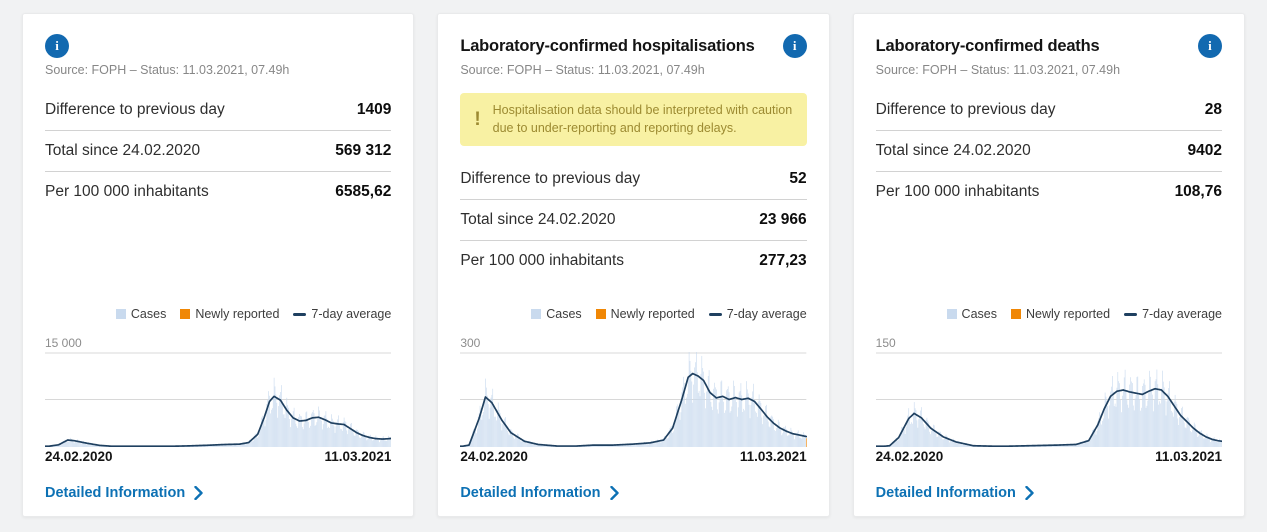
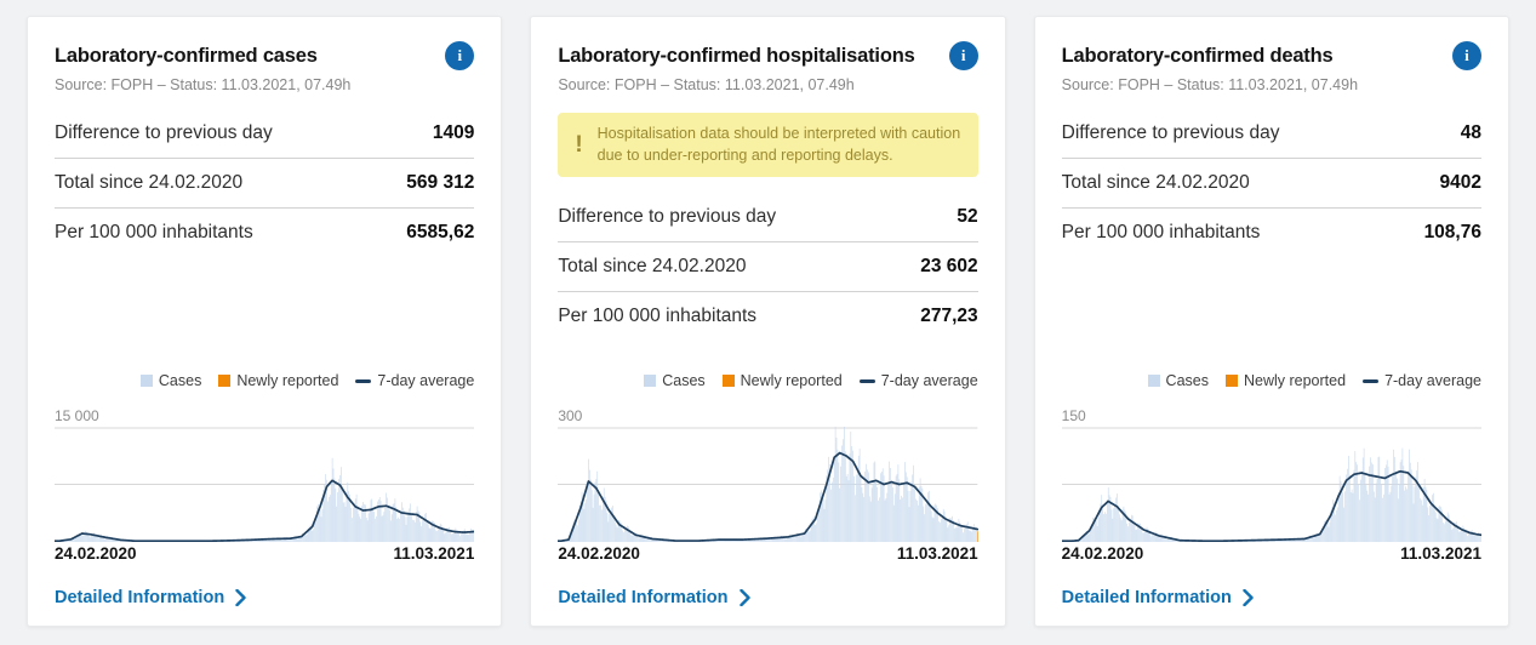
+ Laboratory-confirmed cases
  i
  Source: FOPH – Status: 11.03.2021, 07.49h
  Difference to previous day
  1409
  Total since 24.02.2020
  569 312
  Per 100 000 inhabitants
  6585,62
  Cases
  Newly reported
  7-day average
  15 000
  24.02.2020
  11.03.2021
  Detailed Information
  Laboratory-confirmed hospitalisations
  i
  Source: FOPH – Status: 11.03.2021, 07.49h
  !
  Hospitalisation data should be interpreted with caution due to under-reporting and reporting delays.
  Difference to previous day
  52
  Total since 24.02.2020
- 23 966
+ 23 602
  Per 100 000 inhabitants
  277,23
  Cases
  Newly reported
  7-day average
  300
  24.02.2020
  11.03.2021
  Detailed Information
  Laboratory-confirmed deaths
  i
  Source: FOPH – Status: 11.03.2021, 07.49h
  Difference to previous day
- 28
+ 48
  Total since 24.02.2020
  9402
  Per 100 000 inhabitants
  108,76
  Cases
  Newly reported
  7-day average
  150
  24.02.2020
  11.03.2021
  Detailed Information
